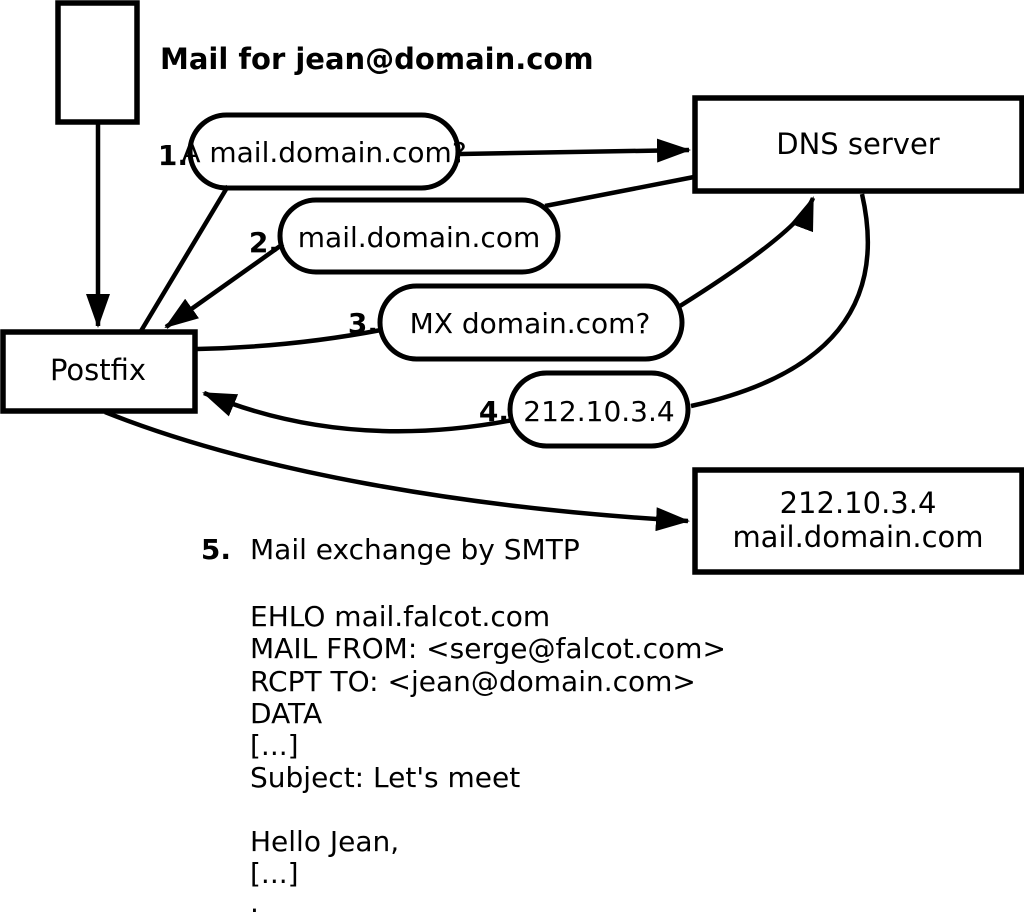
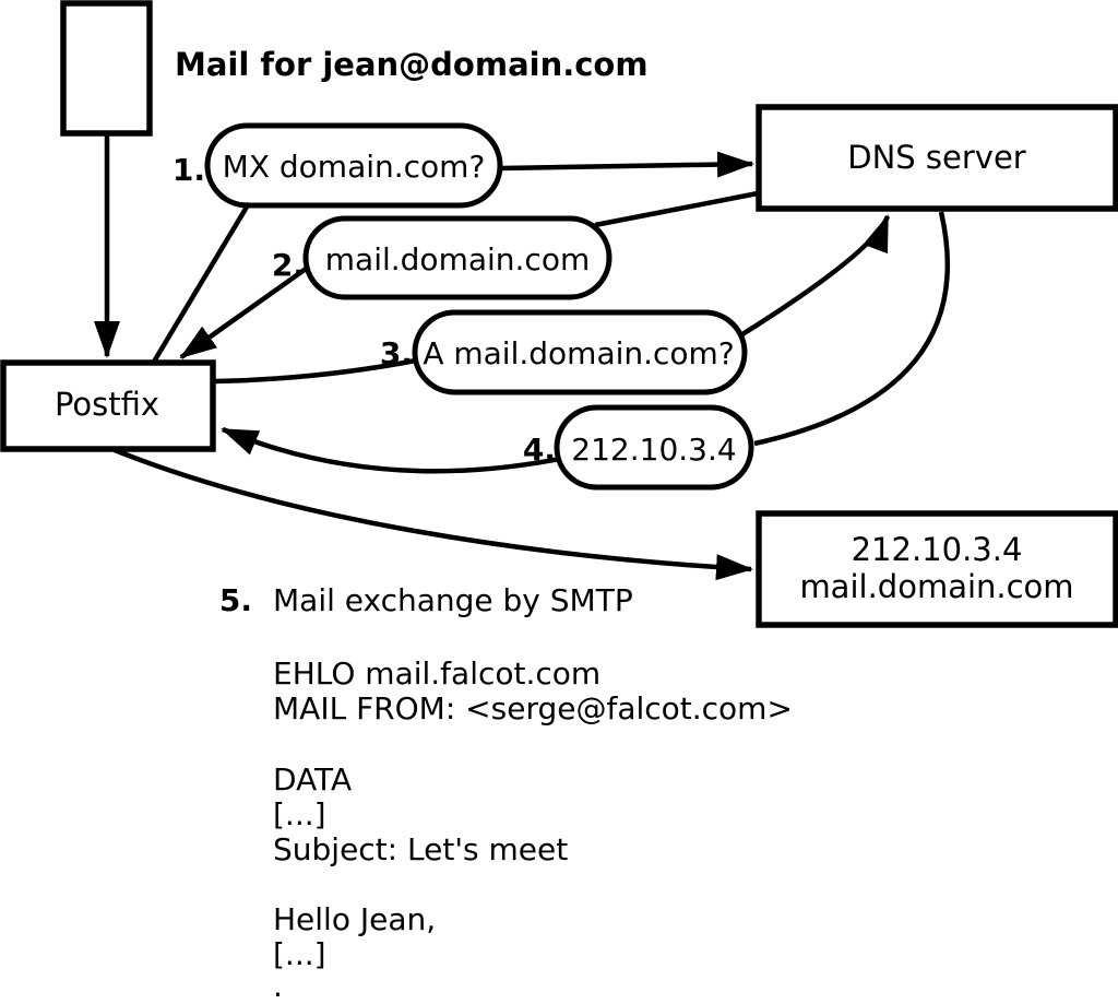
  Mail for jean@domain.com
  Postfix
  DNS server
  212.10.3.4
  mail.domain.com
  1.
  2.
  3.
  4.
  5.
- A mail.domain.com?
+ MX domain.com?
  mail.domain.com
- MX domain.com?
+ A mail.domain.com?
  212.10.3.4
  Mail exchange by SMTP
  EHLO mail.falcot.com
  MAIL FROM: <serge@falcot.com>
- RCPT TO: <jean@domain.com>
  DATA
  [...]
  Subject: Let's meet
  Hello Jean,
  [...]
  .
